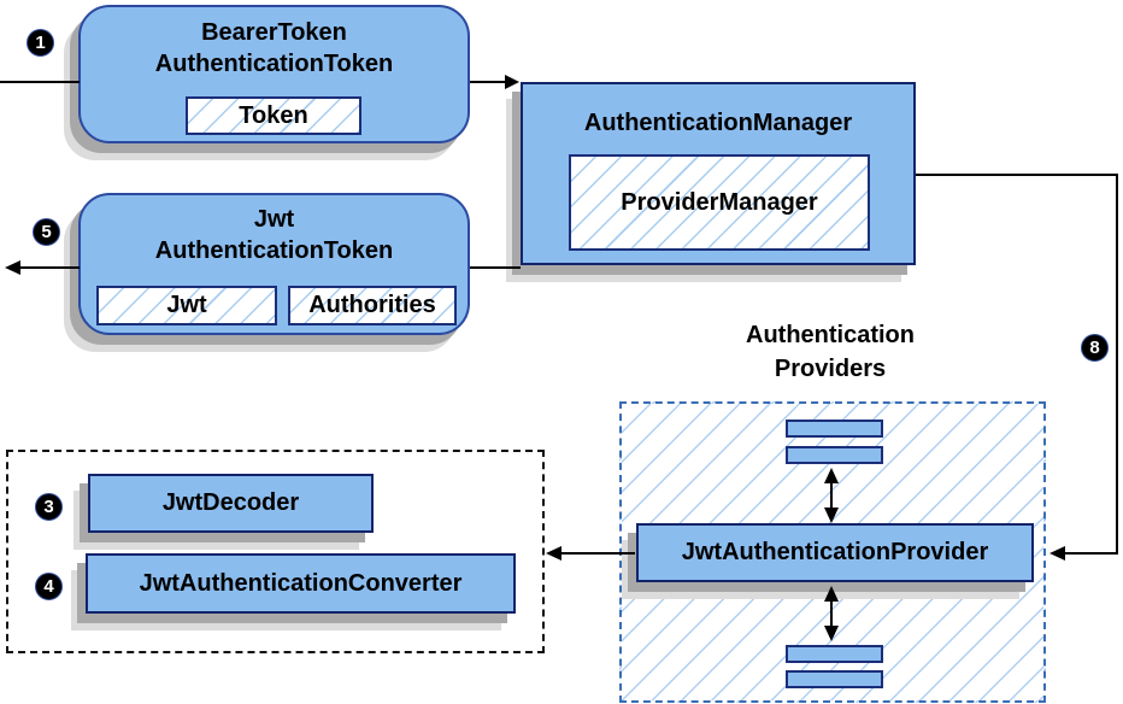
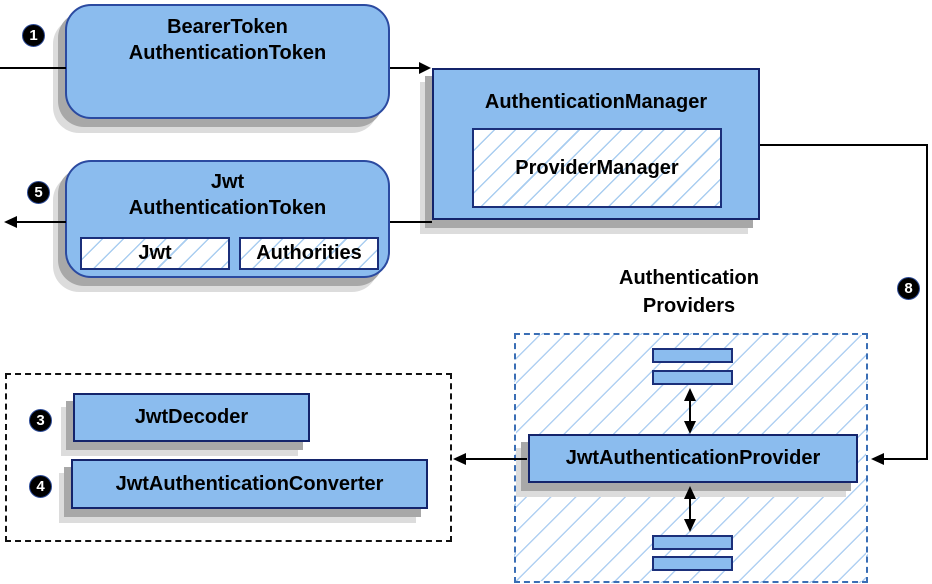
  BearerToken
  AuthenticationToken
- Token
  AuthenticationManager
  ProviderManager
  Jwt
  AuthenticationToken
  Jwt
  Authorities
  Authentication
  Providers
  JwtAuthenticationProvider
  JwtDecoder
  JwtAuthenticationConverter
  1
  8
  3
  4
  5
